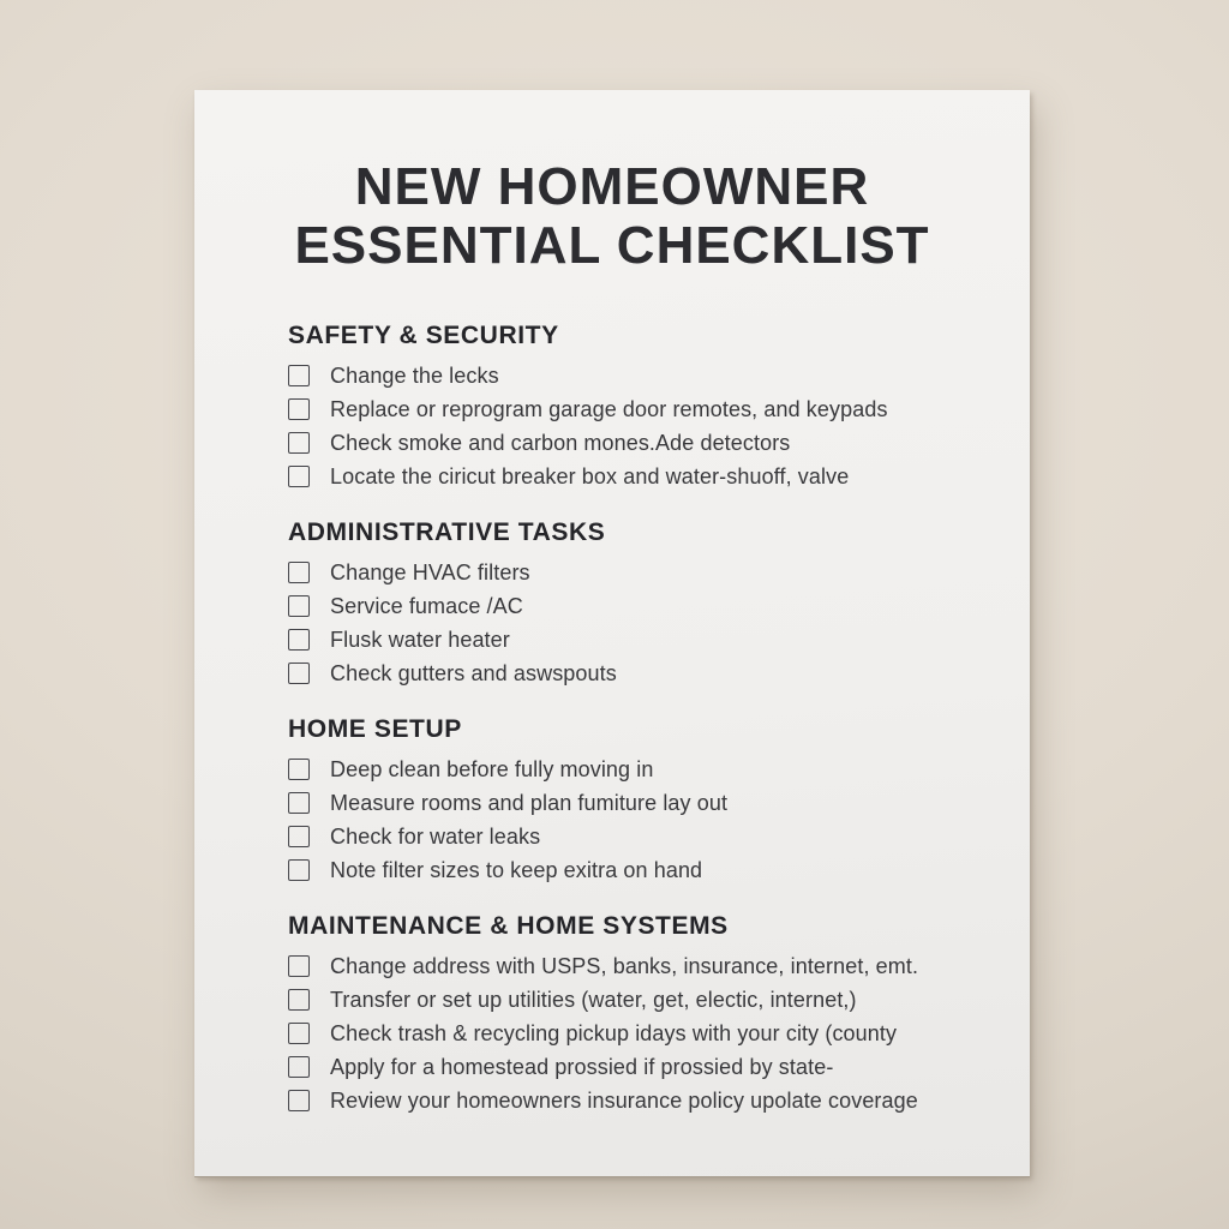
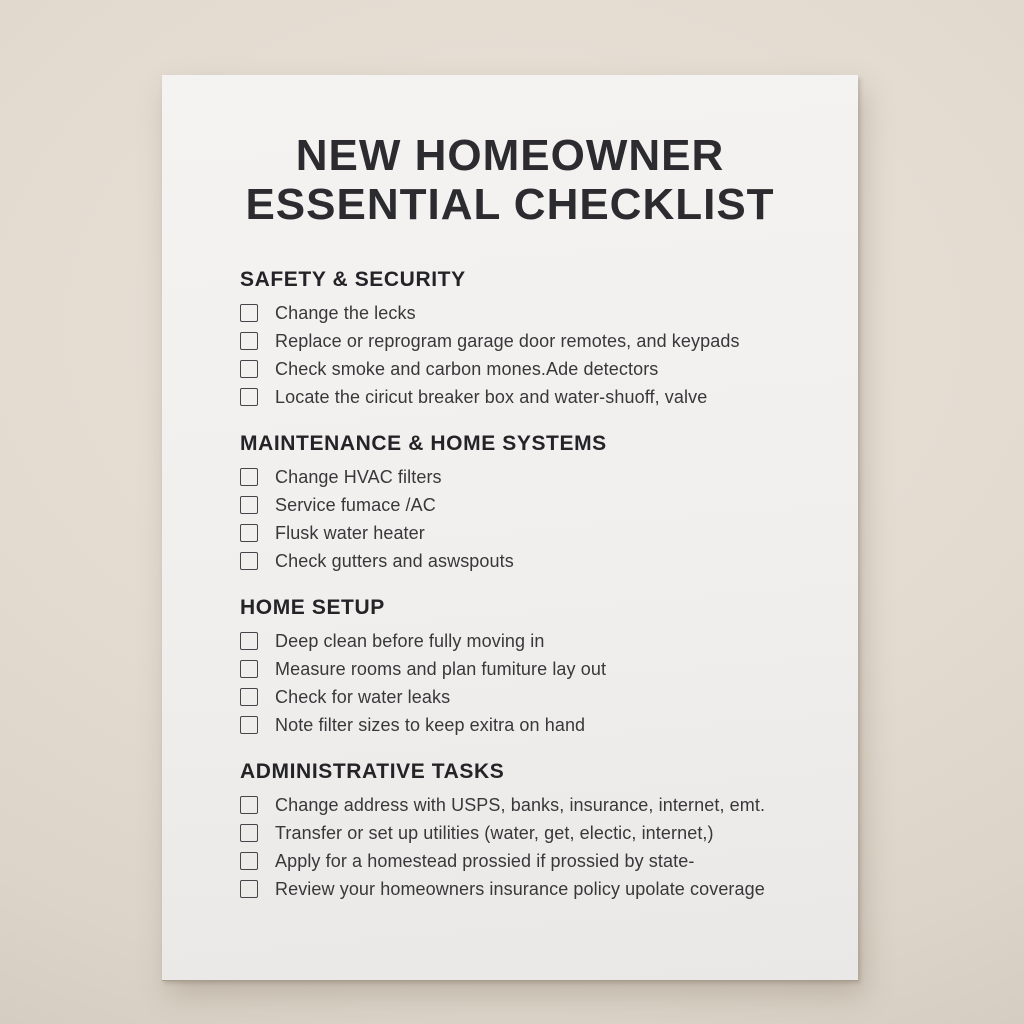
  NEW HOMEOWNER
  ESSENTIAL CHECKLIST
  SAFETY & SECURITY
  Change the lecks
  Replace or reprogram garage door remotes, and keypads
  Check smoke and carbon mones.Ade detectors
  Locate the ciricut breaker box and water-shuoff, valve
- ADMINISTRATIVE TASKS
+ MAINTENANCE & HOME SYSTEMS
  Change HVAC filters
  Service fumace /AC
  Flusk water heater
  Check gutters and aswspouts
  HOME SETUP
  Deep clean before fully moving in
  Measure rooms and plan fumiture lay out
  Check for water leaks
  Note filter sizes to keep exitra on hand
- MAINTENANCE & HOME SYSTEMS
+ ADMINISTRATIVE TASKS
  Change address with USPS, banks, insurance, internet, emt.
  Transfer or set up utilities (water, get, electic, internet,)
- Check trash & recycling pickup idays with your city (county
  Apply for a homestead prossied if prossied by state-
  Review your homeowners insurance policy upolate coverage
